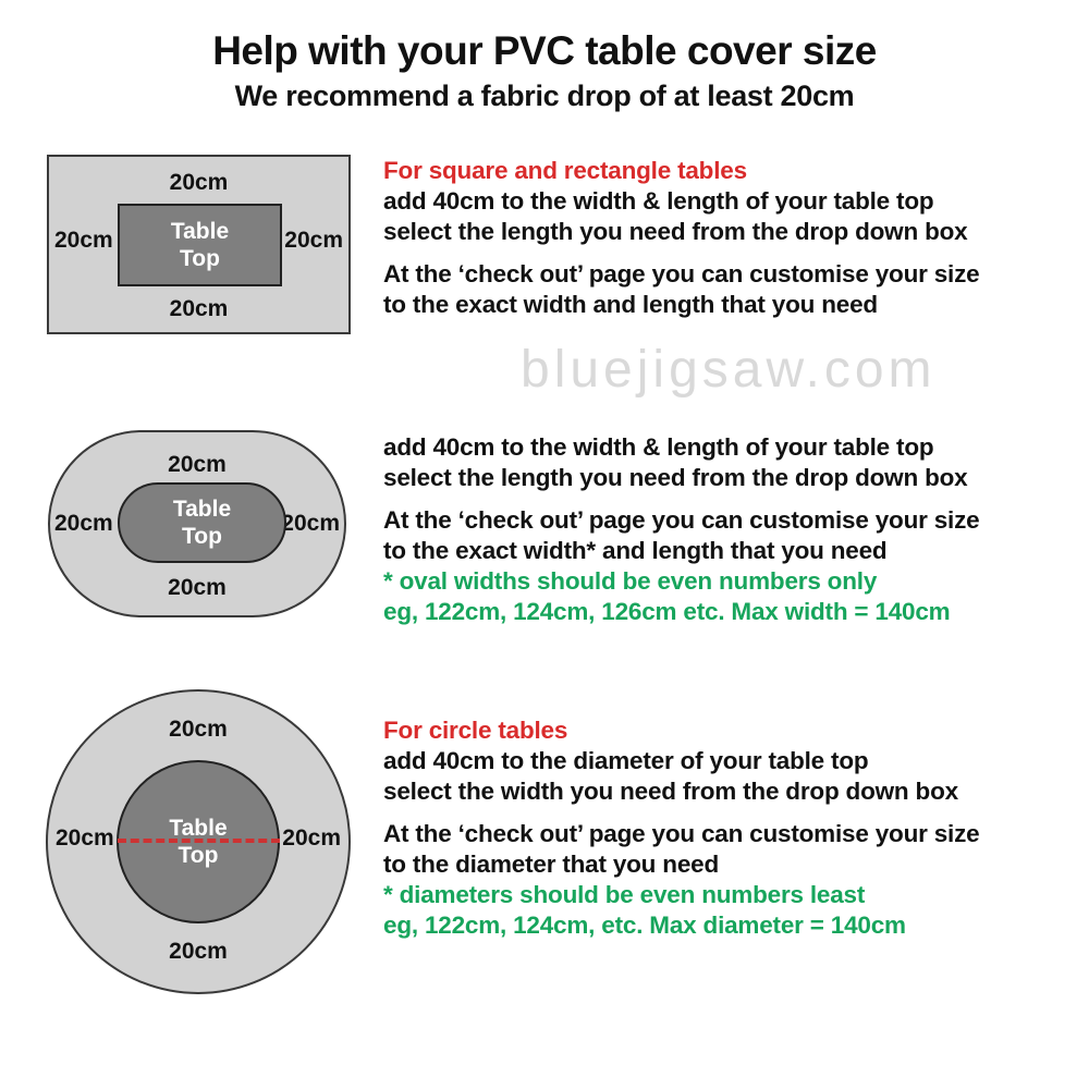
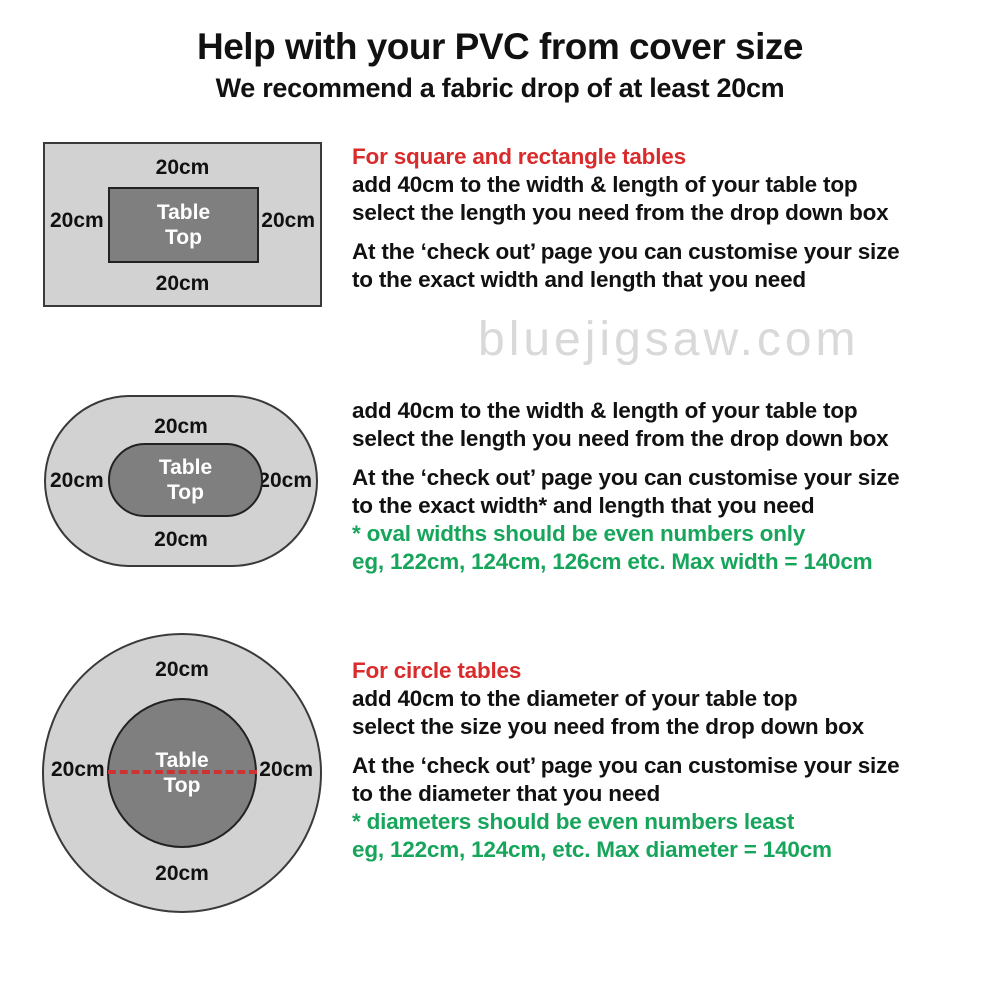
- Help with your PVC table cover size
+ Help with your PVC from cover size
  We recommend a fabric drop of at least 20cm
  bluejigsaw.com
  20cm
  20cm
  20cm
  20cm
  Table
  Top
  For square and rectangle tables
  add 40cm to the width & length of your table top
  select the length you need from the drop down box
  At the ‘check out’ page you can customise your size
  to the exact width and length that you need
  20cm
  20cm
  20cm
  20cm
  Table
  Top
  add 40cm to the width & length of your table top
  select the length you need from the drop down box
  At the ‘check out’ page you can customise your size
  to the exact width* and length that you need
  * oval widths should be even numbers only
  eg, 122cm, 124cm, 126cm etc. Max width = 140cm
  20cm
  20cm
  20cm
  20cm
  Table
  Top
  For circle tables
  add 40cm to the diameter of your table top
- select the width you need from the drop down box
+ select the size you need from the drop down box
  At the ‘check out’ page you can customise your size
  to the diameter that you need
  * diameters should be even numbers least
  eg, 122cm, 124cm, etc. Max diameter = 140cm
